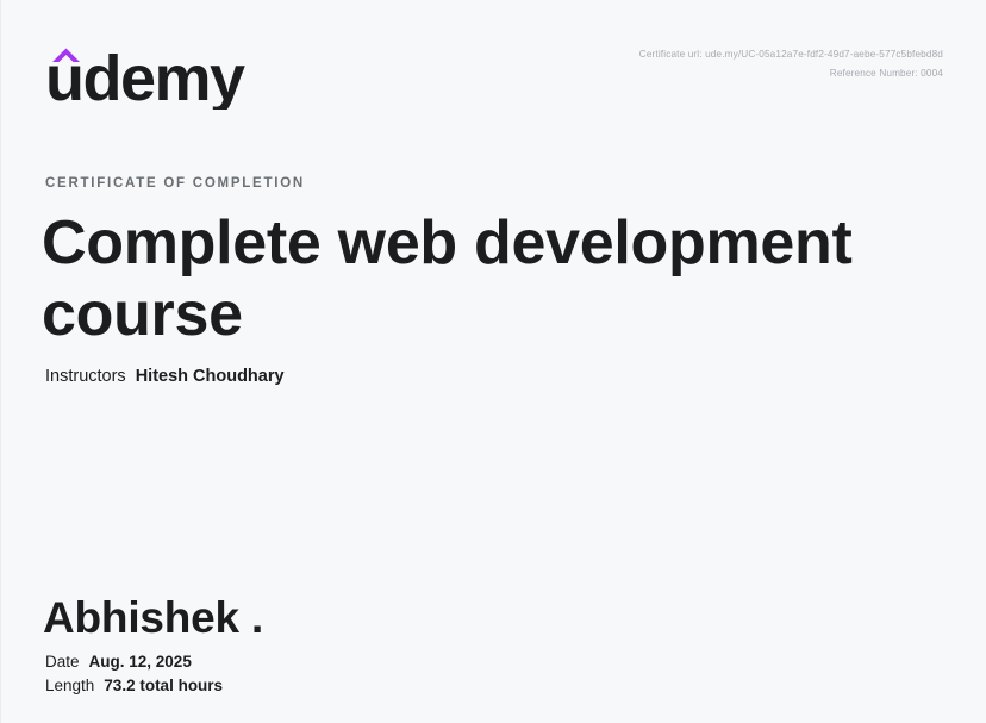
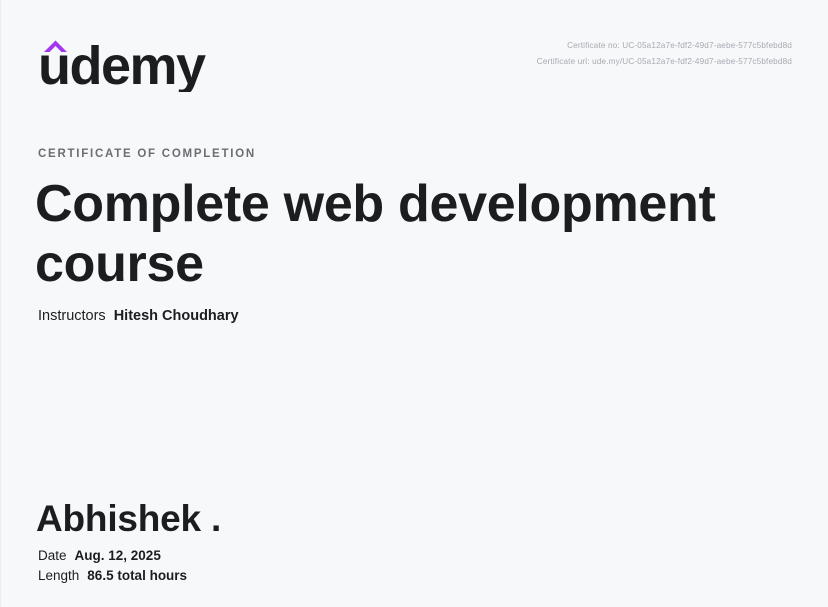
  udemy
+ Certificate no: UC-05a12a7e-fdf2-49d7-aebe-577c5bfebd8d
  Certificate url: ude.my/UC-05a12a7e-fdf2-49d7-aebe-577c5bfebd8d
- Reference Number: 0004
  CERTIFICATE OF COMPLETION
  Complete web development course
  Instructors Hitesh Choudhary
  Abhishek .
  Date Aug. 12, 2025
- Length 73.2 total hours
+ Length 86.5 total hours
